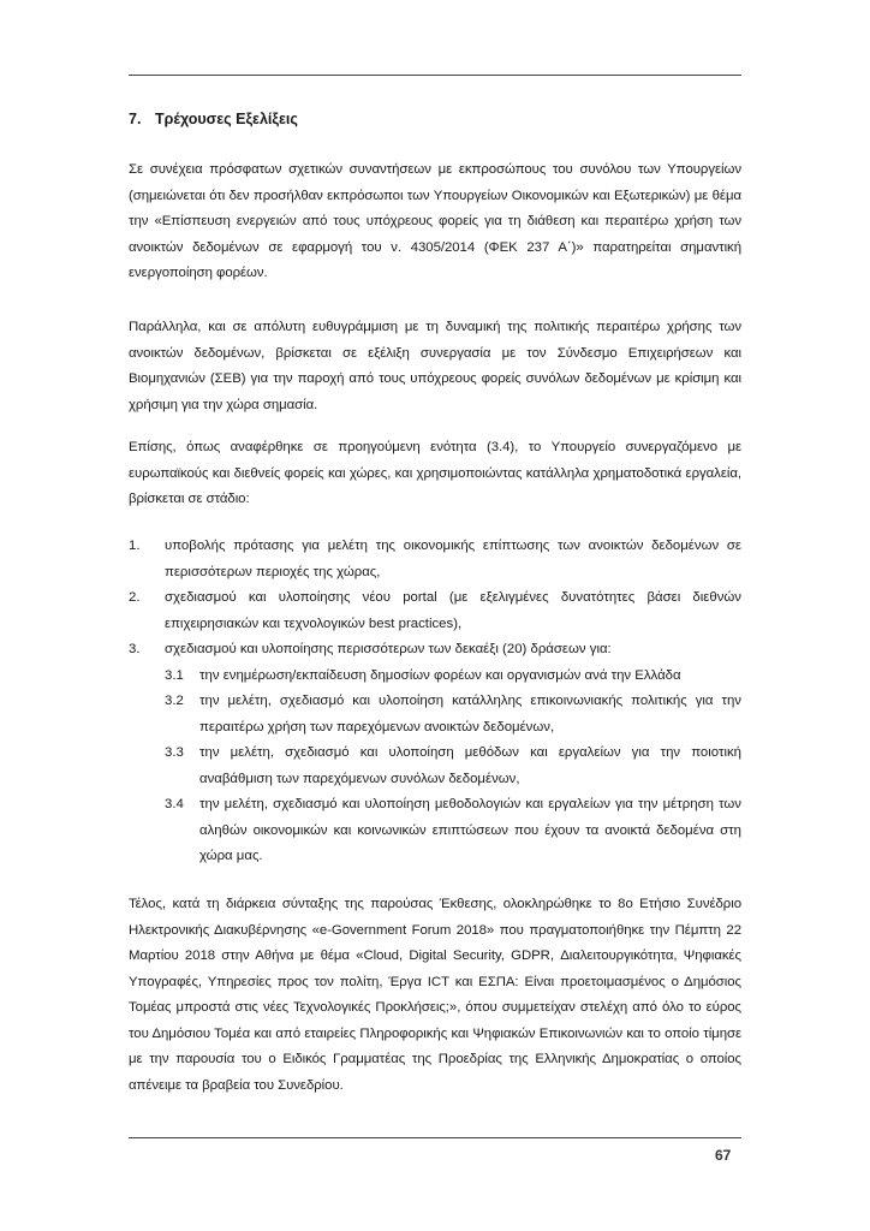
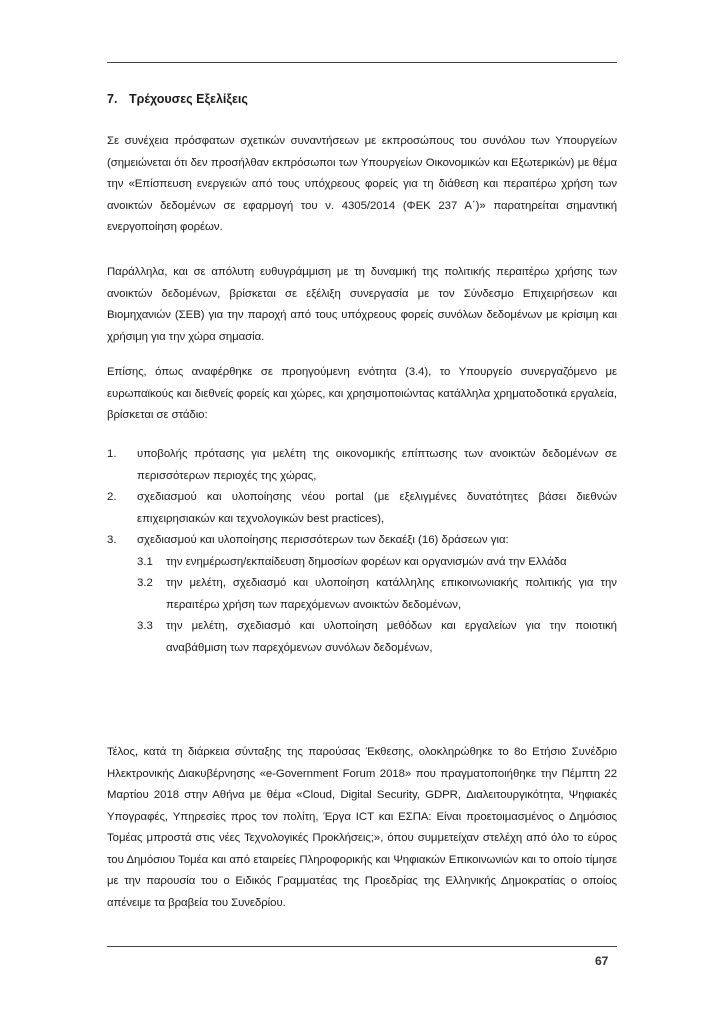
  7. Τρέχουσες Εξελίξεις
  Σε συνέχεια πρόσφατων σχετικών συναντήσεων με εκπροσώπους του συνόλου των Υπουργείων (σημειώνεται ότι δεν προσήλθαν εκπρόσωποι των Υπουργείων Οικονομικών και Εξωτερικών) με θέμα την «Επίσπευση ενεργειών από τους υπόχρεους φορείς για τη διάθεση και περαιτέρω χρήση των ανοικτών δεδομένων σε εφαρμογή του ν. 4305/2014 (ΦΕΚ 237 Α΄)» παρατηρείται σημαντική ενεργοποίηση φορέων.
  Παράλληλα, και σε απόλυτη ευθυγράμμιση με τη δυναμική της πολιτικής περαιτέρω χρήσης των ανοικτών δεδομένων, βρίσκεται σε εξέλιξη συνεργασία με τον Σύνδεσμο Επιχειρήσεων και Βιομηχανιών (ΣΕΒ) για την παροχή από τους υπόχρεους φορείς συνόλων δεδομένων με κρίσιμη και χρήσιμη για την χώρα σημασία.
  Επίσης, όπως αναφέρθηκε σε προηγούμενη ενότητα (3.4), το Υπουργείο συνεργαζόμενο με ευρωπαϊκούς και διεθνείς φορείς και χώρες, και χρησιμοποιώντας κατάλληλα χρηματοδοτικά εργαλεία, βρίσκεται σε στάδιο:
  1.
  υποβολής πρότασης για μελέτη της οικονομικής επίπτωσης των ανοικτών δεδομένων σε περισσότερων περιοχές της χώρας,
  2.
  σχεδιασμού και υλοποίησης νέου portal (με εξελιγμένες δυνατότητες βάσει διεθνών επιχειρησιακών και τεχνολογικών best practices),
  3.
- σχεδιασμού και υλοποίησης περισσότερων των δεκαέξι (20) δράσεων για:
+ σχεδιασμού και υλοποίησης περισσότερων των δεκαέξι (16) δράσεων για:
  3.1
  την ενημέρωση/εκπαίδευση δημοσίων φορέων και οργανισμών ανά την Ελλάδα
  3.2
  την μελέτη, σχεδιασμό και υλοποίηση κατάλληλης επικοινωνιακής πολιτικής για την περαιτέρω χρήση των παρεχόμενων ανοικτών δεδομένων,
  3.3
  την μελέτη, σχεδιασμό και υλοποίηση μεθόδων και εργαλείων για την ποιοτική αναβάθμιση των παρεχόμενων συνόλων δεδομένων,
- 3.4
- την μελέτη, σχεδιασμό και υλοποίηση μεθοδολογιών και εργαλείων για την μέτρηση των αληθών οικονομικών και κοινωνικών επιπτώσεων που έχουν τα ανοικτά δεδομένα στη χώρα μας.
  Τέλος, κατά τη διάρκεια σύνταξης της παρούσας Έκθεσης, ολοκληρώθηκε το 8ο Ετήσιο Συνέδριο Ηλεκτρονικής Διακυβέρνησης «e-Government Forum 2018» που πραγματοποιήθηκε την Πέμπτη 22 Μαρτίου 2018 στην Αθήνα με θέμα «Cloud, Digital Security, GDPR, Διαλειτουργικότητα, Ψηφιακές Υπογραφές, Υπηρεσίες προς τον πολίτη, Έργα ICT και ΕΣΠΑ: Είναι προετοιμασμένος ο Δημόσιος Τομέας μπροστά στις νέες Τεχνολογικές Προκλήσεις;», όπου συμμετείχαν στελέχη από όλο το εύρος του Δημόσιου Τομέα και από εταιρείες Πληροφορικής και Ψηφιακών Επικοινωνιών και το οποίο τίμησε με την παρουσία του ο Ειδικός Γραμματέας της Προεδρίας της Ελληνικής Δημοκρατίας ο οποίος απένειμε τα βραβεία του Συνεδρίου.
  67
